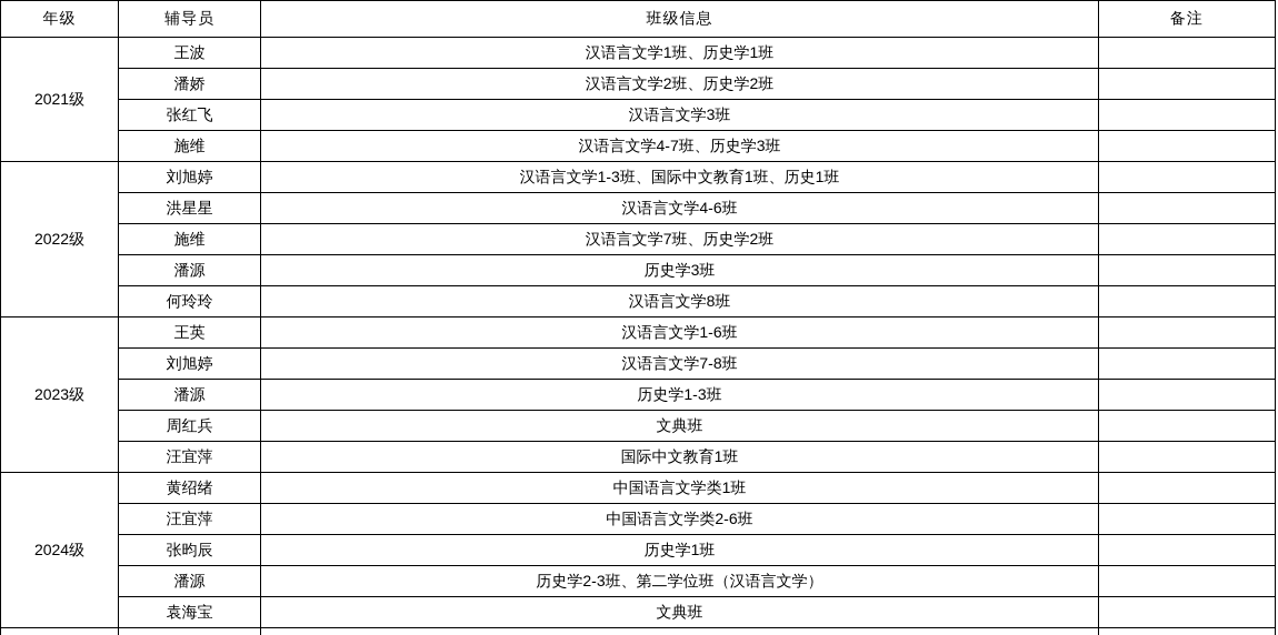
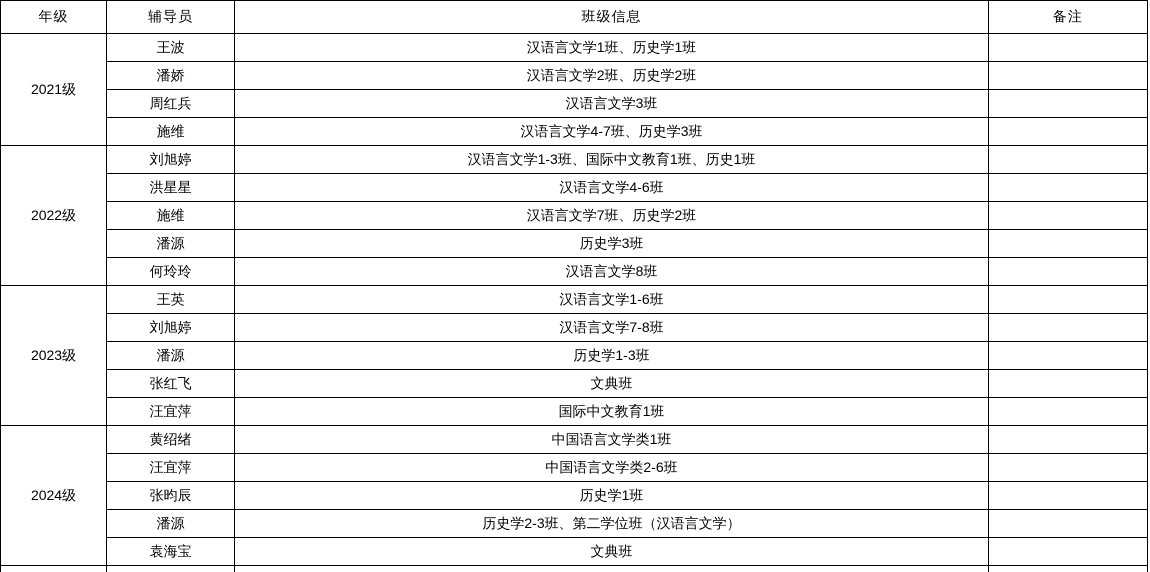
  年级	辅导员	班级信息	备注
  2021级	王波	汉语言文学1班、历史学1班
  潘娇	汉语言文学2班、历史学2班
- 张红飞	汉语言文学3班
+ 周红兵	汉语言文学3班
  施维	汉语言文学4-7班、历史学3班
  2022级	刘旭婷	汉语言文学1-3班、国际中文教育1班、历史1班
  洪星星	汉语言文学4-6班
  施维	汉语言文学7班、历史学2班
  潘源	历史学3班
  何玲玲	汉语言文学8班
  2023级	王英	汉语言文学1-6班
  刘旭婷	汉语言文学7-8班
  潘源	历史学1-3班
- 周红兵	文典班
+ 张红飞	文典班
  汪宜萍	国际中文教育1班
  2024级	黄绍绪	中国语言文学类1班
  汪宜萍	中国语言文学类2-6班
  张昀辰	历史学1班
  潘源	历史学2-3班、第二学位班（汉语言文学）
  袁海宝	文典班
